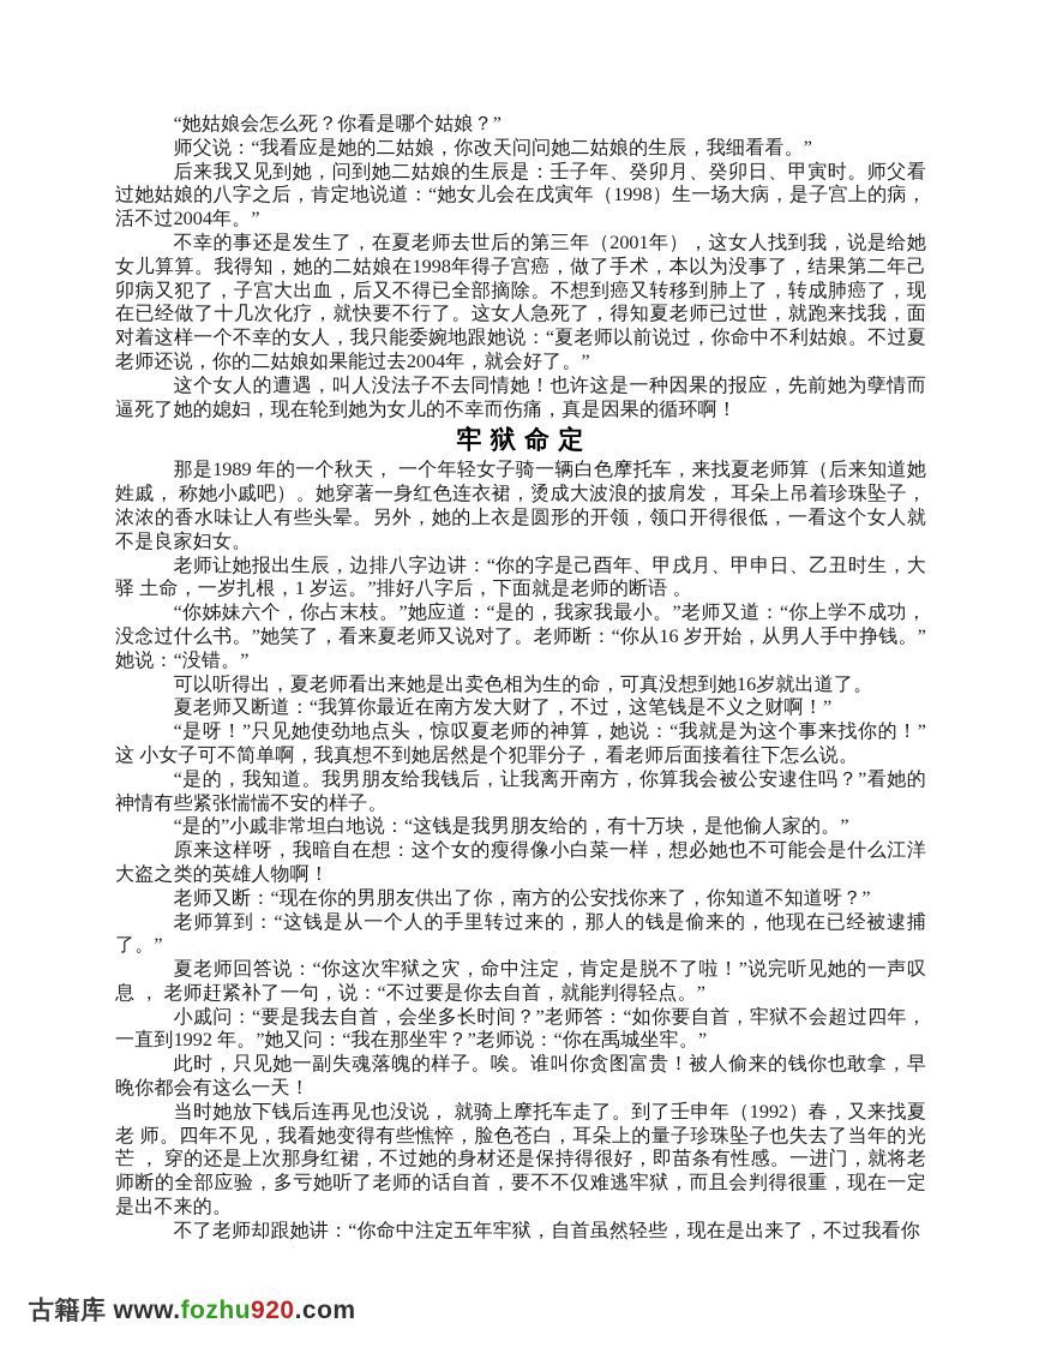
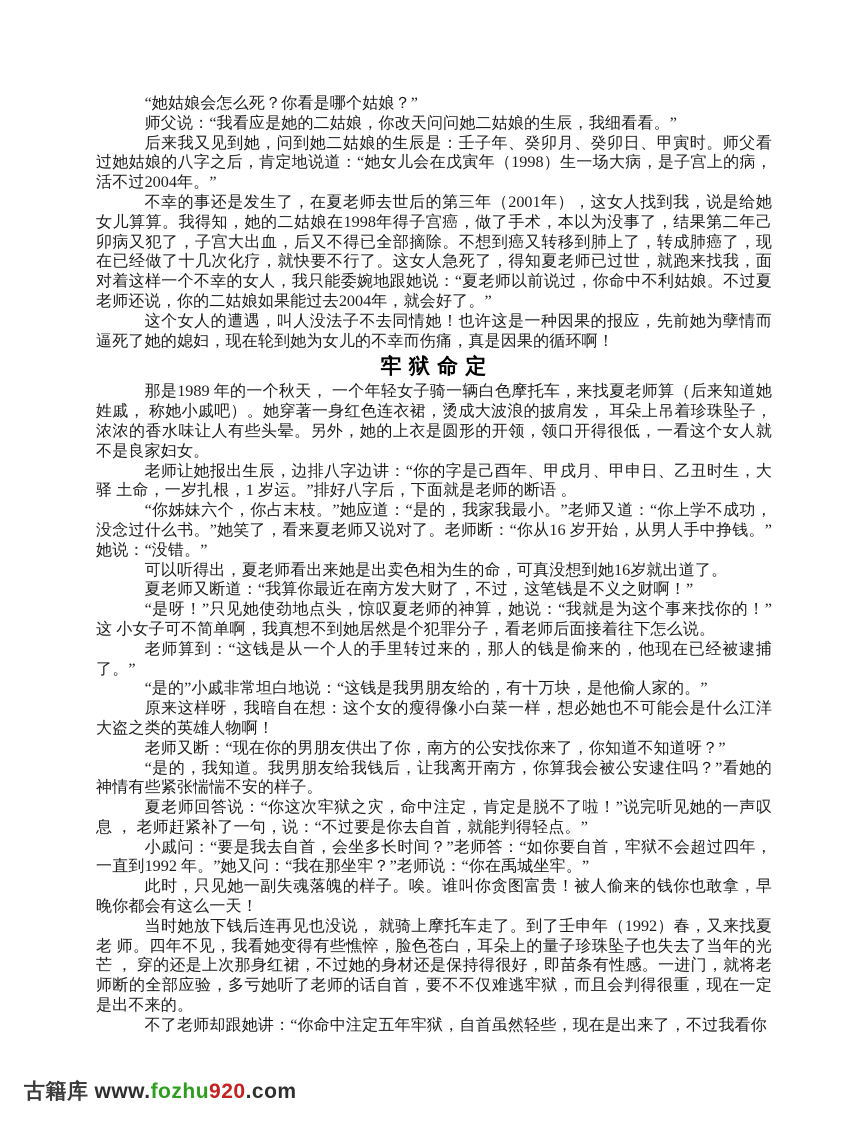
  “她姑娘会怎么死？你看是哪个姑娘？”
  师父说：“我看应是她的二姑娘，你改天问问她二姑娘的生辰，我细看看。”
  后来我又见到她，问到她二姑娘的生辰是：壬子年、癸卯月、癸卯日、甲寅时。师父看过她姑娘的八字之后，肯定地说道：“她女儿会在戊寅年（1998）生一场大病，是子宫上的病，活不过2004年。”
  不幸的事还是发生了，在夏老师去世后的第三年（2001年），这女人找到我，说是给她女儿算算。我得知，她的二姑娘在1998年得子宫癌，做了手术，本以为没事了，结果第二年己卯病又犯了，子宫大出血，后又不得已全部摘除。不想到癌又转移到肺上了，转成肺癌了，现在已经做了十几次化疗，就快要不行了。这女人急死了，得知夏老师已过世，就跑来找我，面对着这样一个不幸的女人，我只能委婉地跟她说：“夏老师以前说过，你命中不利姑娘。不过夏老师还说，你的二姑娘如果能过去2004年，就会好了。”
  这个女人的遭遇，叫人没法子不去同情她！也许这是一种因果的报应，先前她为孽情而逼死了她的媳妇，现在轮到她为女儿的不幸而伤痛，真是因果的循环啊！
  牢 狱 命 定
  那是1989 年的一个秋天， 一个年轻女子骑一辆白色摩托车，来找夏老师算（后来知道她姓戚， 称她小戚吧）。她穿著一身红色连衣裙，烫成大波浪的披肩发， 耳朵上吊着珍珠坠子，浓浓的香水味让人有些头晕。另外，她的上衣是圆形的开领，领口开得很低，一看这个女人就不是良家妇女。
  老师让她报出生辰，边排八字边讲：“你的字是己酉年、甲戌月、甲申日、乙丑时生，大驿 土命，一岁扎根，1 岁运。”排好八字后，下面就是老师的断语 。
  “你姊妹六个，你占末枝。”她应道：“是的，我家我最小。”老师又道：“你上学不成功，没念过什么书。”她笑了，看来夏老师又说对了。老师断：“你从16 岁开始，从男人手中挣钱。” 她说：“没错。”
  可以听得出，夏老师看出来她是出卖色相为生的命，可真没想到她16岁就出道了。
  夏老师又断道：“我算你最近在南方发大财了，不过，这笔钱是不义之财啊！”
  “是呀！”只见她使劲地点头，惊叹夏老师的神算，她说：“我就是为这个事来找你的！”这 小女子可不简单啊，我真想不到她居然是个犯罪分子，看老师后面接着往下怎么说。
- “是的，我知道。我男朋友给我钱后，让我离开南方，你算我会被公安逮住吗？”看她的神情有些紧张惴惴不安的样子。
+ 老师算到：“这钱是从一个人的手里转过来的，那人的钱是偷来的，他现在已经被逮捕了。”
  “是的”小戚非常坦白地说：“这钱是我男朋友给的，有十万块，是他偷人家的。”
  原来这样呀，我暗自在想：这个女的瘦得像小白菜一样，想必她也不可能会是什么江洋大盗之类的英雄人物啊！
  老师又断：“现在你的男朋友供出了你，南方的公安找你来了，你知道不知道呀？”
- 老师算到：“这钱是从一个人的手里转过来的，那人的钱是偷来的，他现在已经被逮捕了。”
+ “是的，我知道。我男朋友给我钱后，让我离开南方，你算我会被公安逮住吗？”看她的神情有些紧张惴惴不安的样子。
  夏老师回答说：“你这次牢狱之灾，命中注定，肯定是脱不了啦！”说完听见她的一声叹息 ， 老师赶紧补了一句，说：“不过要是你去自首，就能判得轻点。”
  小戚问：“要是我去自首，会坐多长时间？”老师答：“如你要自首，牢狱不会超过四年，一直到1992 年。”她又问：“我在那坐牢？”老师说：“你在禹城坐牢。”
  此时，只见她一副失魂落魄的样子。唉。谁叫你贪图富贵！被人偷来的钱你也敢拿，早晚你都会有这么一天！
  当时她放下钱后连再见也没说， 就骑上摩托车走了。到了壬申年（1992）春，又来找夏老 师。四年不见，我看她变得有些憔悴，脸色苍白，耳朵上的量子珍珠坠子也失去了当年的光芒 ， 穿的还是上次那身红裙，不过她的身材还是保持得很好，即苗条有性感。一进门，就将老师断的全部应验，多亏她听了老师的话自首，要不不仅难逃牢狱，而且会判得很重，现在一定是出不来的。
  不了老师却跟她讲：“你命中注定五年牢狱，自首虽然轻些，现在是出来了，不过我看你
  古籍库 www.fozhu920.com
